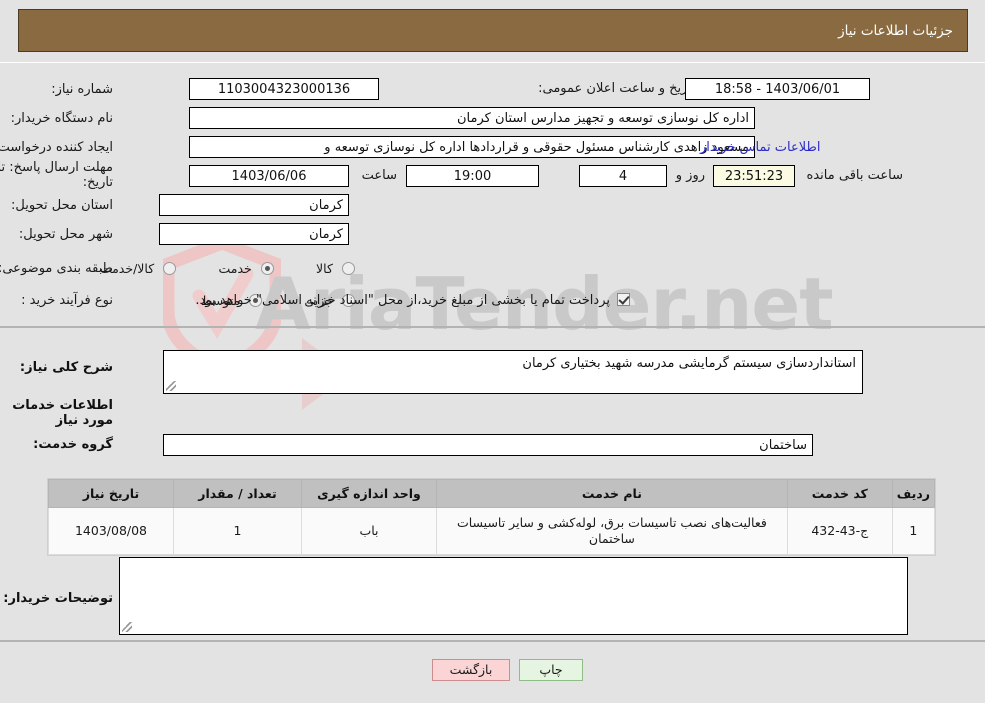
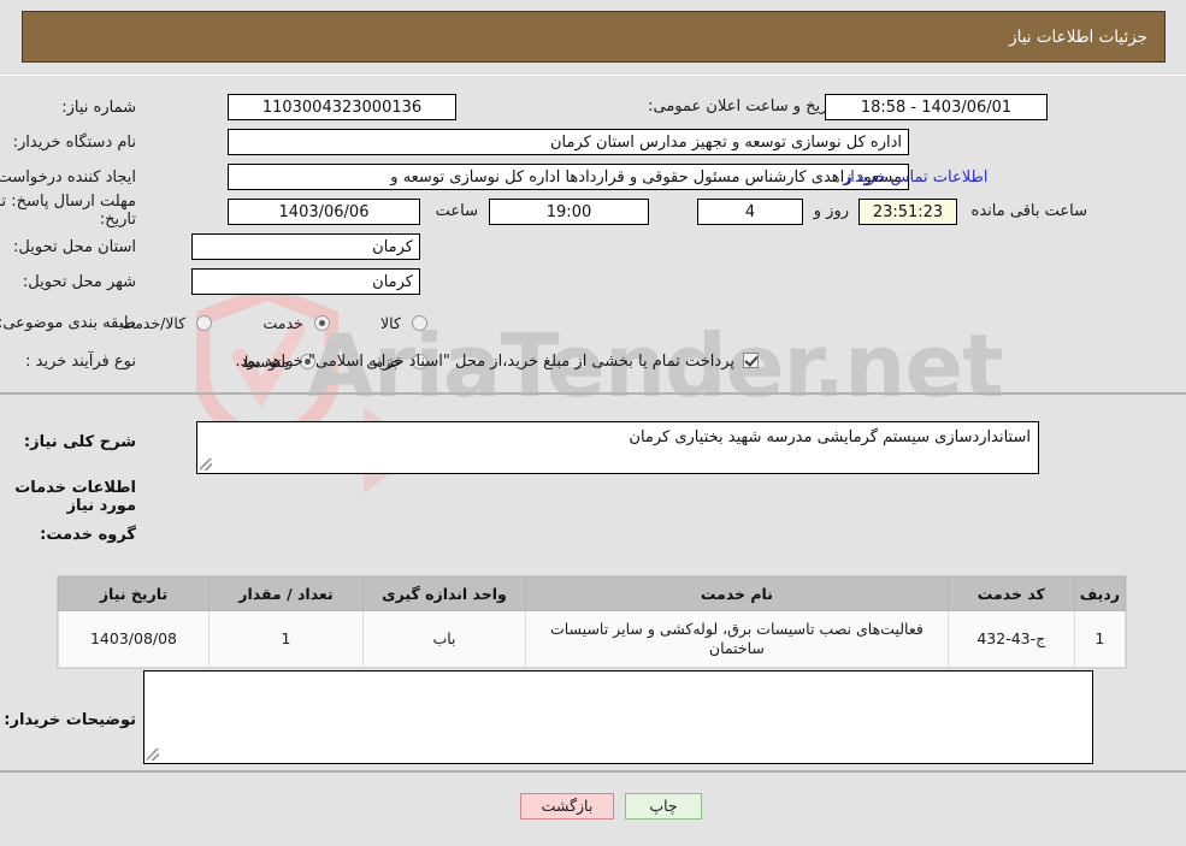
  AriaTendr.net
  جزئیات اطلاعات نیاز
  شماره نیاز:
  1103004323000136
  یخ و ساعت اعلان عمومی:
  1403/06/01 - 18:58
  نام دستگاه خریدار:
  اداره کل نوسازی توسعه و تجهیز مدارس استان کرمان
  ایجاد کننده درخواست
  مسعود زاهدی کارشناس مسئول حقوقی و قراردادها اداره کل نوسازی توسعه و
  اطلاعات تماس خریدار
  مهلت ارسال پاسخ: ت
  تاریخ:
  1403/06/06
  ساعت
  19:00
  4
  روز و
  23:51:23
  ساعت باقی مانده
  استان محل تحویل:
  کرمان
  شهر محل تحویل:
  کرمان
  طبقه بندی موضوعی:
  کالا خدمت کالا/خدمت
  نوع فرآیند خرید :
  جزیی متوسط
  پرداخت تمام یا بخشی از مبلغ خرید،از محل "اسناد خزانه اسلامی" خواهد بود.
  شرح کلی نیاز:
  استانداردسازی سیستم گرمایشی مدرسه شهید بختیاری کرمان
  اطلاعات خدمات مورد نیاز
  گروه خدمت:
- ساختمان
  ردیف	کد خدمت	نام خدمت	واحد اندازه گیری	تعداد / مقدار	تاریخ نیاز
  1	ج-43-432	فعالیت‌های نصب تاسیسات برق، لوله‌کشی و سایر تاسیسات ساختمان	باب	1	1403/08/08
  توضیحات خریدار:
  بازگشت
  چاپ
